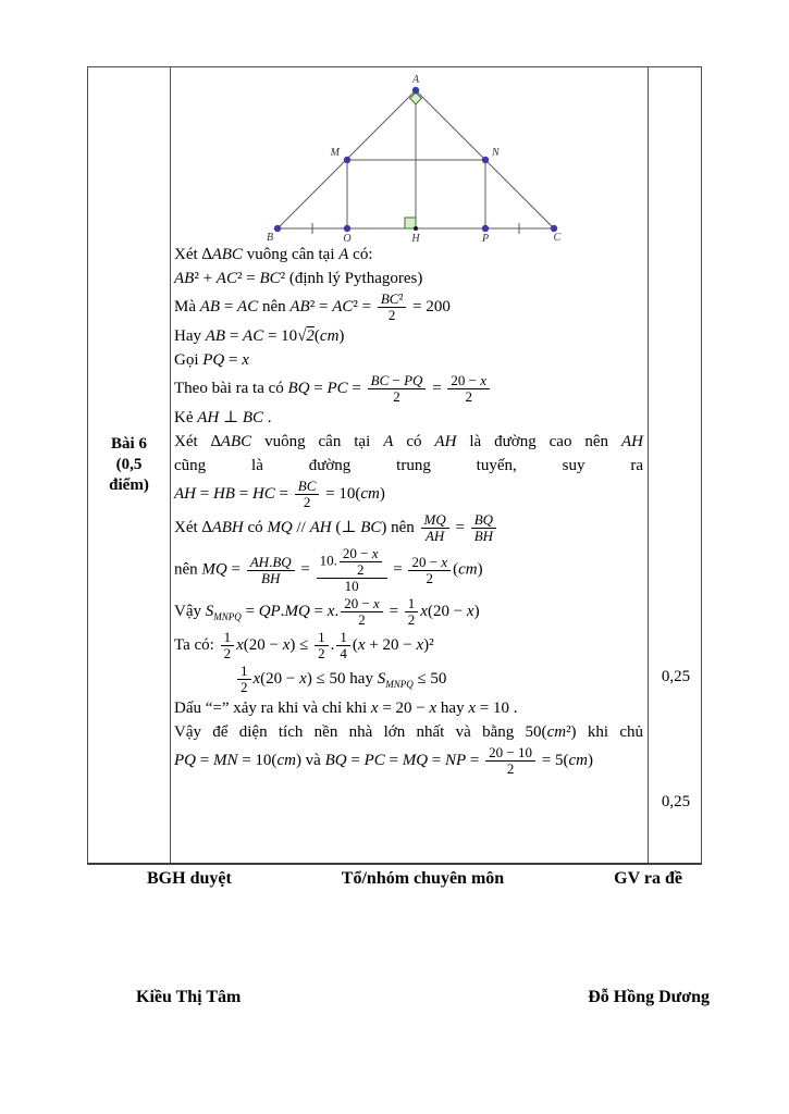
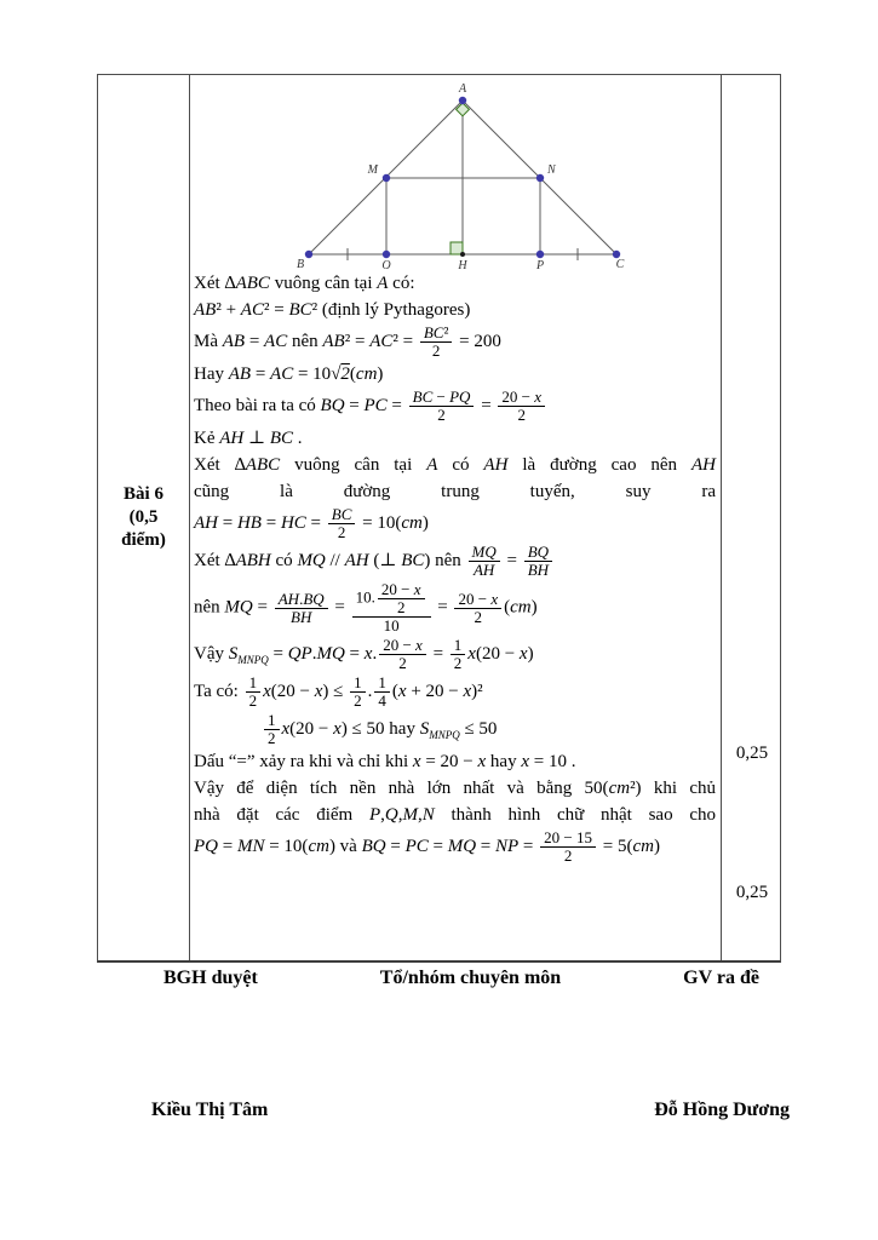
  Bài 6
  (0,5
  điểm)
  A
  M
  N
  B
  Q
  H
  P
  C
  Xét ∆ABC vuông cân tại A có:
  AB² + AC² = BC² (định lý Pythagores)
  Mà AB = AC nên AB² = AC² =
  BC²
  2
  = 200
  Hay AB = AC = 10√2(cm)
- Gọi PQ = x
  Theo bài ra ta có BQ = PC =
  BC − PQ
  2
  =
  20 − x
  2
  Kẻ AH ⊥ BC .
  Xét ∆ABC vuông cân tại A có AH là đường cao nên AH
  cũng là đường trung tuyến, suy ra
  AH = HB = HC =
  BC
  2
  = 10(cm)
  Xét ∆ABH có MQ // AH (⊥ BC) nên
  MQ
  AH
  =
  BQ
  BH
  nên MQ =
  AH.BQ
  BH
  =
  10.
  20 − x
  2
  10
  =
  20 − x
  2
  (cm)
  Vậy SMNPQ = QP.MQ = x.
  20 − x
  2
  =
  1
  2
  x(20 − x)
  Ta có:
  1
  2
  x(20 − x) ≤
  1
  2
  .
  1
  4
  (x + 20 − x)²
  1
  2
  x(20 − x) ≤ 50 hay SMNPQ ≤ 50
  Dấu “=” xảy ra khi và chỉ khi x = 20 − x hay x = 10 .
  Vậy để diện tích nền nhà lớn nhất và bằng 50(cm²) khi chủ
+ nhà đặt các điểm P,Q,M,N thành hình chữ nhật sao cho
  PQ = MN = 10(cm) và BQ = PC = MQ = NP =
- 20 − 10
+ 20 − 15
  2
  = 5(cm)
  0,25
  0,25
  BGH duyệt
  Tổ/nhóm chuyên môn
  GV ra đề
  Kiều Thị Tâm
  Đỗ Hồng Dương
